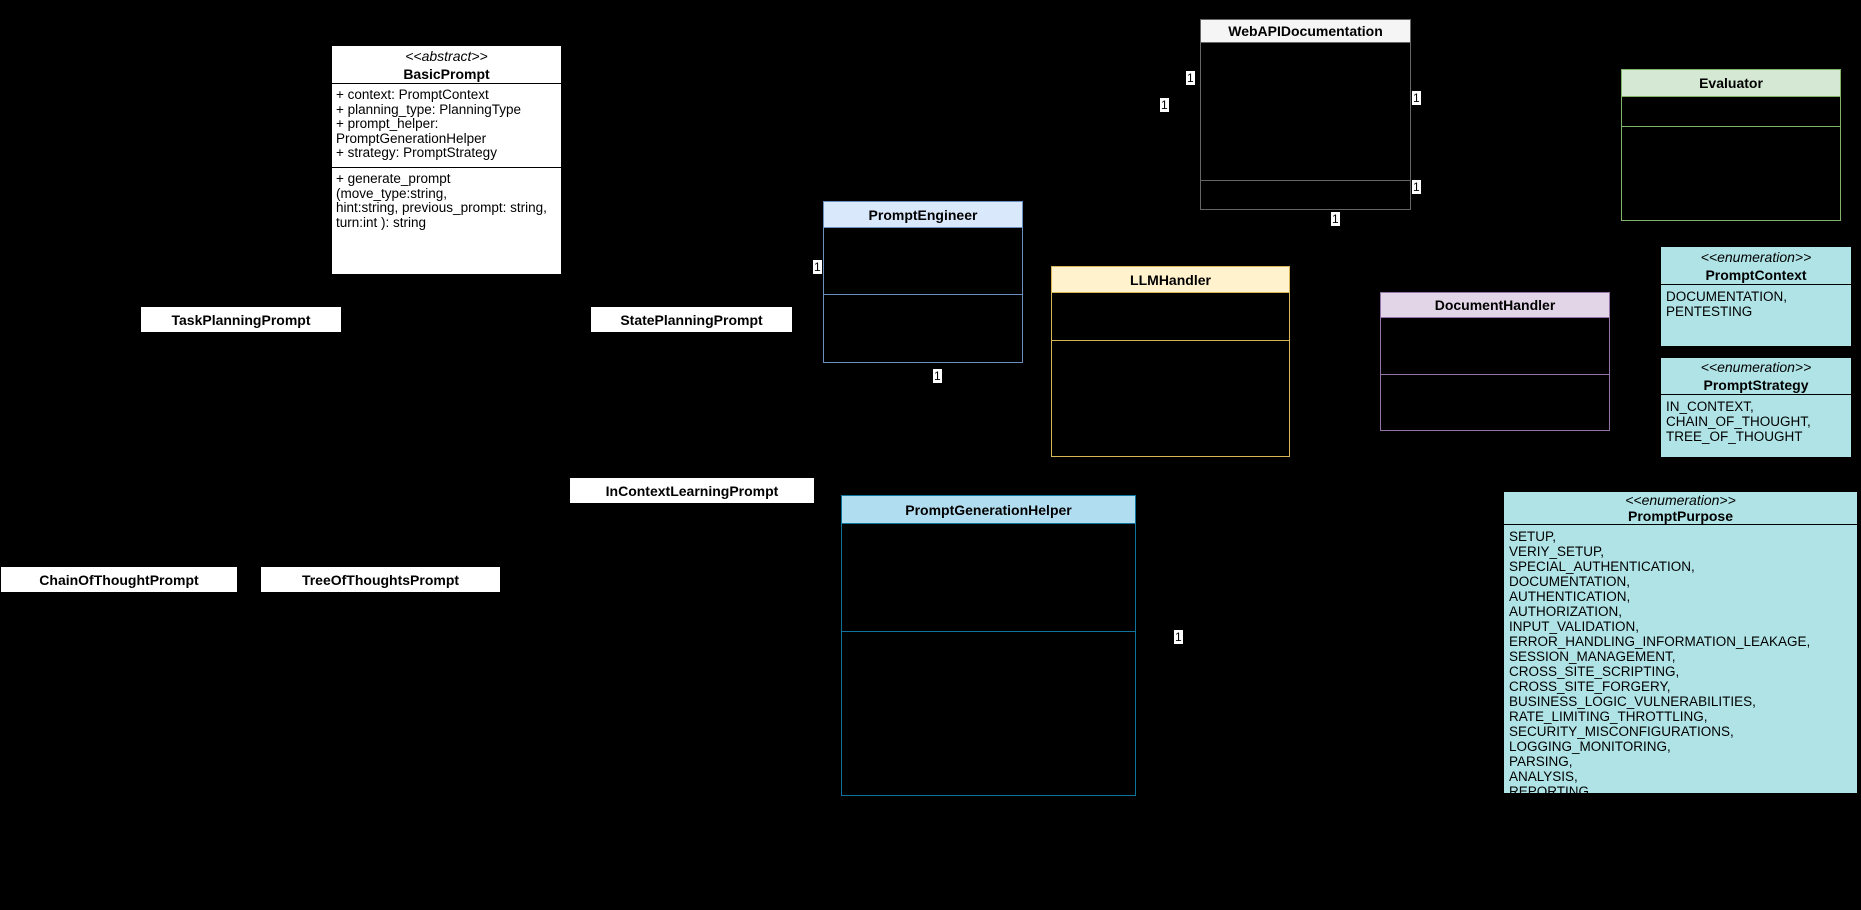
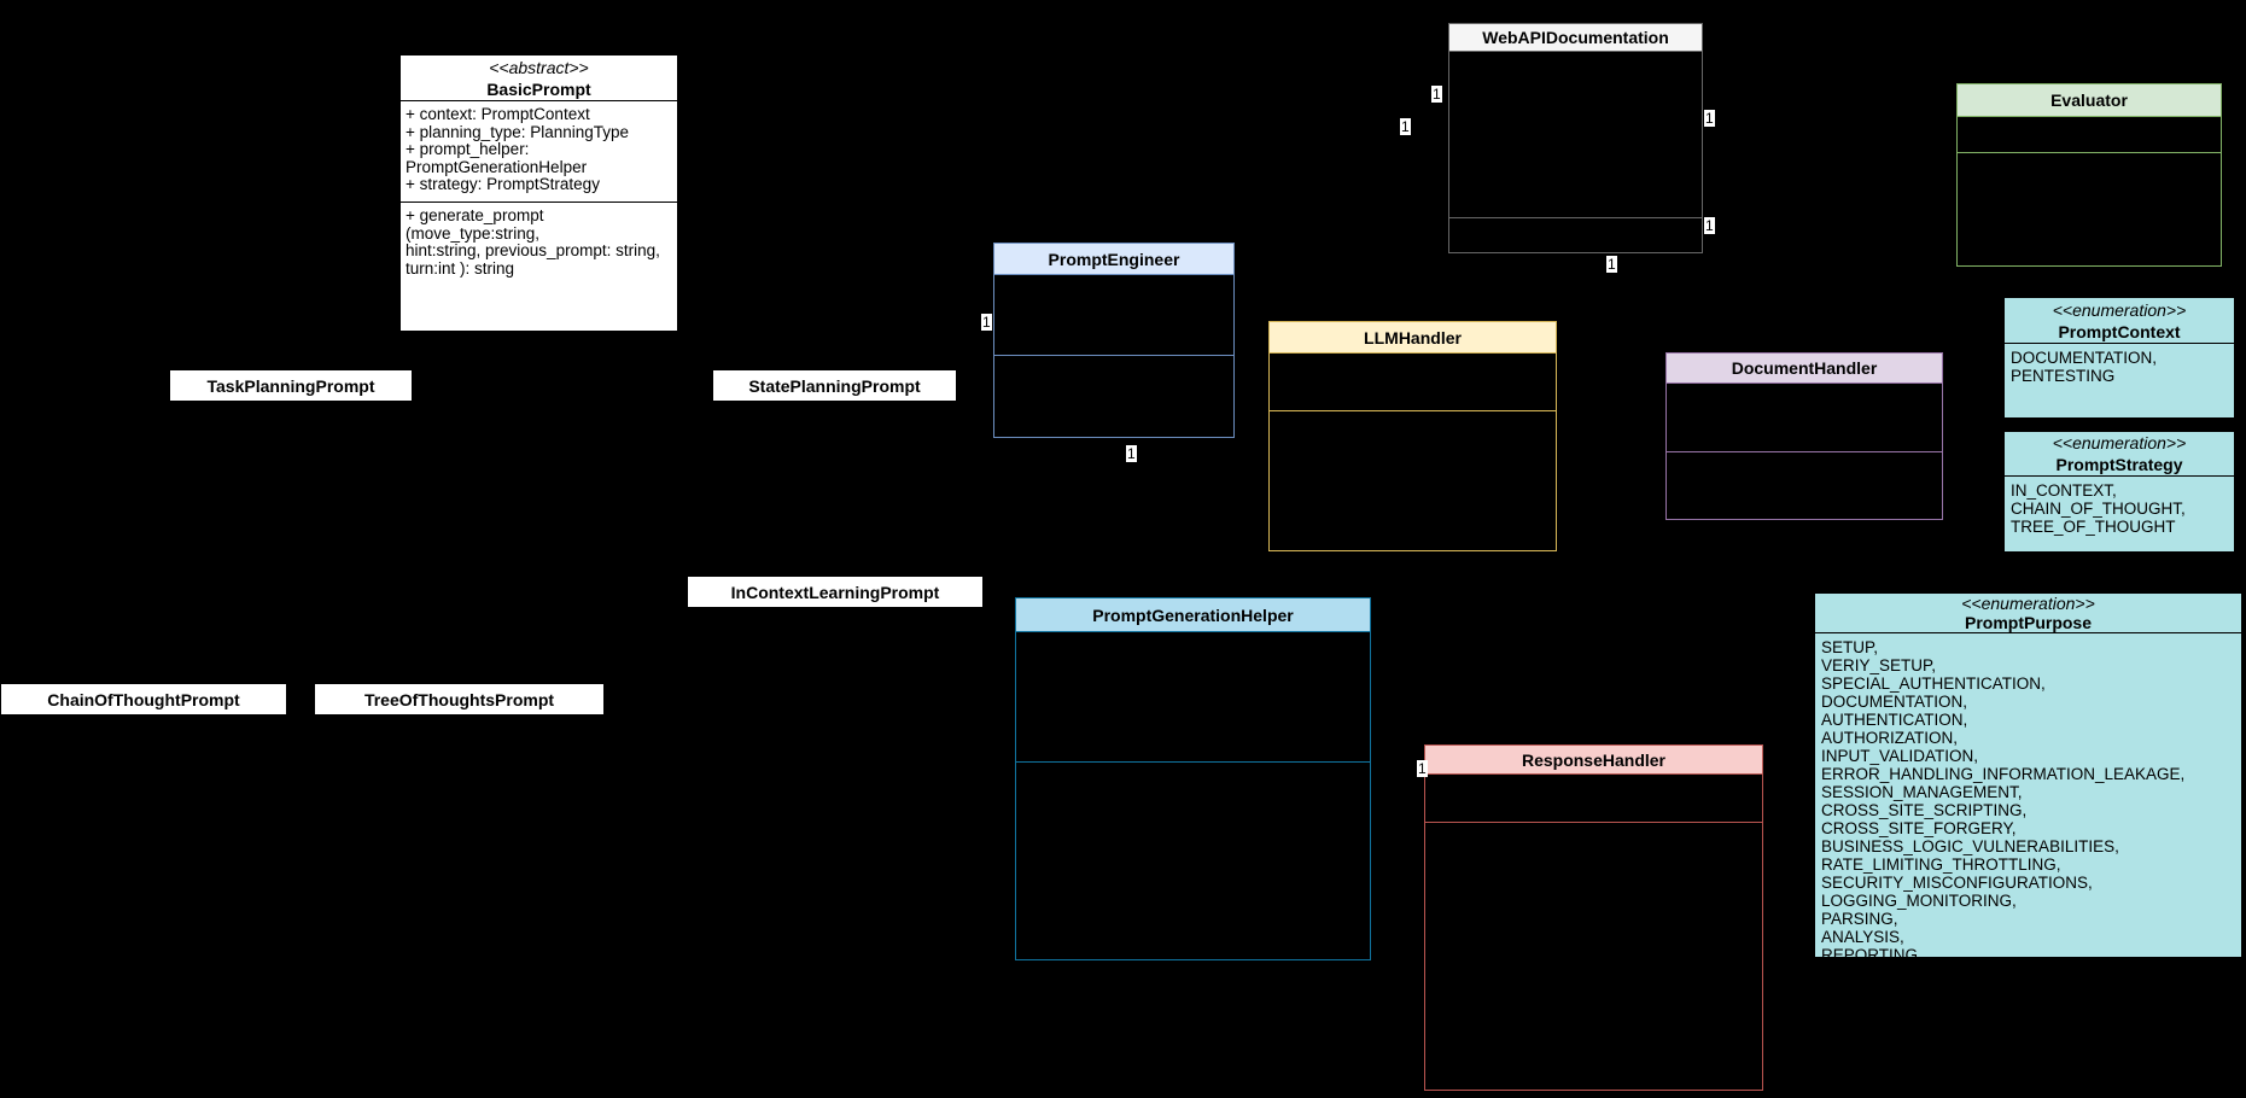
  <<abstract>>
  BasicPrompt
  + context: PromptContext
  + planning_type: PlanningType
  + prompt_helper:
  PromptGenerationHelper
  + strategy: PromptStrategy
  + generate_prompt (move_type:string,
  hint:string, previous_prompt: string,
  turn:int ): string
  WebAPIDocumentation
  Evaluator
  PromptEngineer
  LLMHandler
  DocumentHandler
  PromptGenerationHelper
+ ResponseHandler
  <<enumeration>>
  PromptContext
  DOCUMENTATION,
  PENTESTING
  <<enumeration>>
  PromptStrategy
  IN_CONTEXT,
  CHAIN_OF_THOUGHT,
  TREE_OF_THOUGHT
  <<enumeration>>
  PromptPurpose
  SETUP,
  VERIY_SETUP,
  SPECIAL_AUTHENTICATION,
  DOCUMENTATION,
  AUTHENTICATION,
  AUTHORIZATION,
  INPUT_VALIDATION,
  ERROR_HANDLING_INFORMATION_LEAKAGE,
  SESSION_MANAGEMENT,
  CROSS_SITE_SCRIPTING,
  CROSS_SITE_FORGERY,
  BUSINESS_LOGIC_VULNERABILITIES,
  RATE_LIMITING_THROTTLING,
  SECURITY_MISCONFIGURATIONS,
  LOGGING_MONITORING,
  PARSING,
  ANALYSIS,
  REPORTING
  TaskPlanningPrompt
  StatePlanningPrompt
  InContextLearningPrompt
  ChainOfThoughtPrompt
  TreeOfThoughtsPrompt
  1
  1
  1
  1
  1
  1
  1
  1
